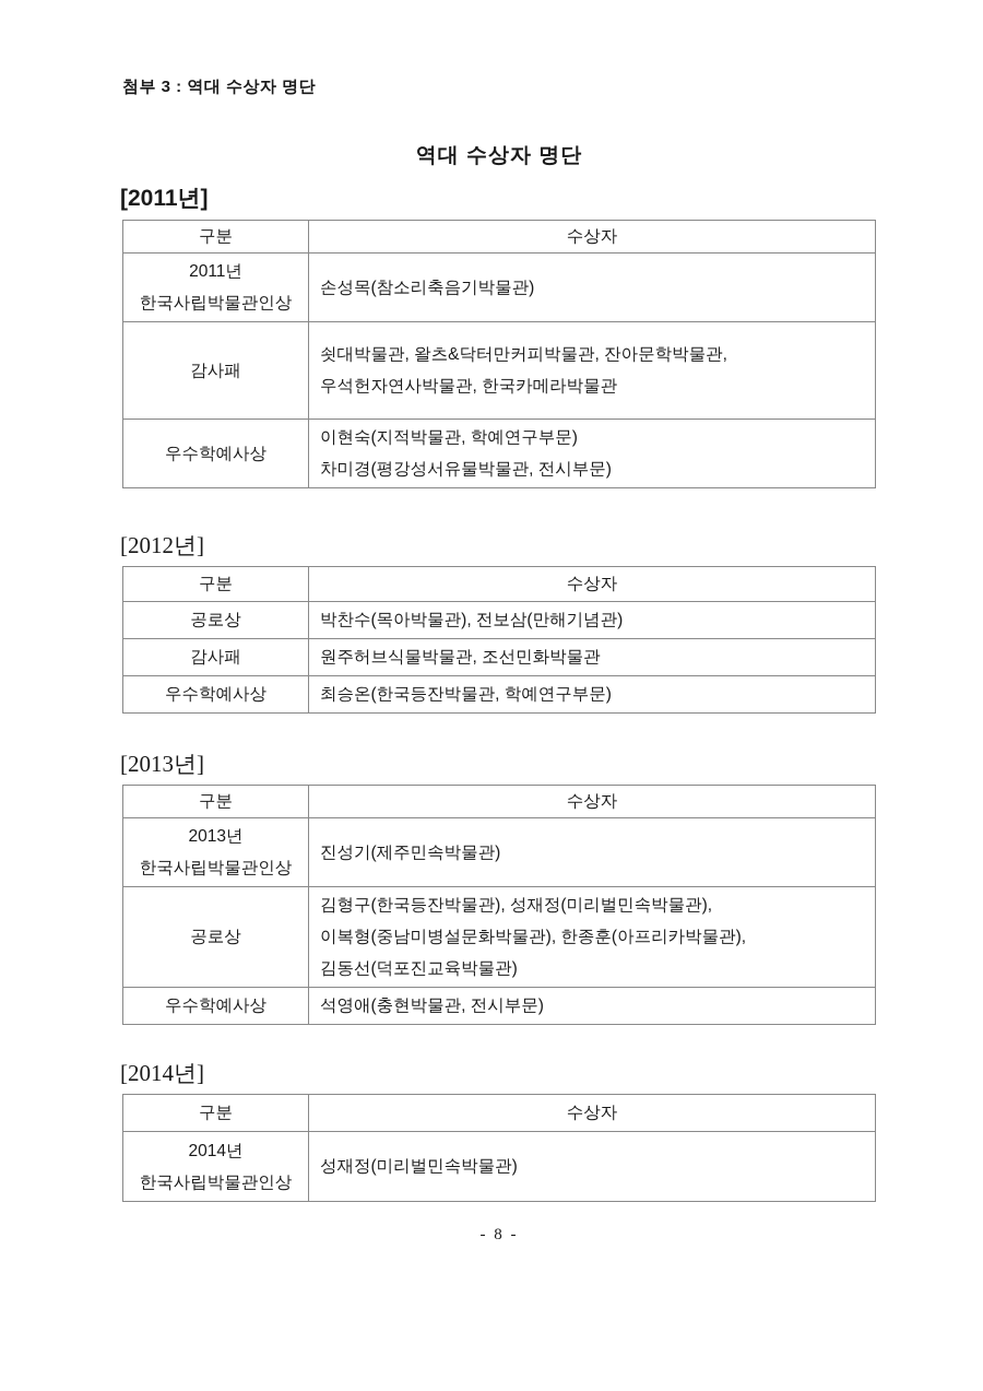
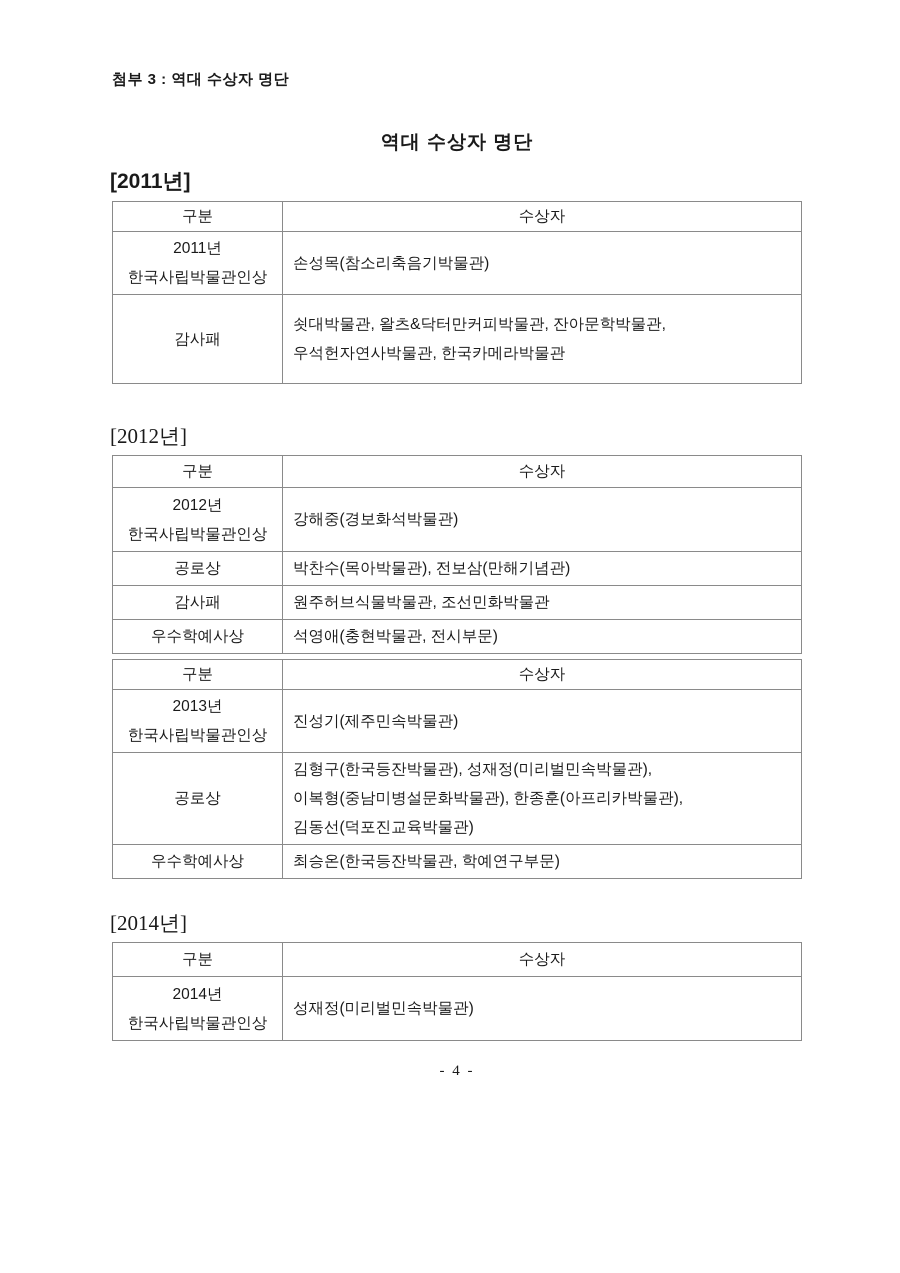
  첨부 3 : 역대 수상자 명단
  역대 수상자 명단
  [2011년]
  구분	수상자
  2011년 한국사립박물관인상	손성목(참소리축음기박물관)
  감사패	쇳대박물관, 왈츠&닥터만커피박물관, 잔아문학박물관, 우석헌자연사박물관, 한국카메라박물관
- 우수학예사상	이현숙(지적박물관, 학예연구부문) 차미경(평강성서유물박물관, 전시부문)
  [2012년]
  구분	수상자
+ 2012년 한국사립박물관인상	강해중(경보화석박물관)
  공로상	박찬수(목아박물관), 전보삼(만해기념관)
  감사패	원주허브식물박물관, 조선민화박물관
- 우수학예사상	최승온(한국등잔박물관, 학예연구부문)
+ 우수학예사상	석영애(충현박물관, 전시부문)
- [2013년]
  구분	수상자
  2013년 한국사립박물관인상	진성기(제주민속박물관)
  공로상	김형구(한국등잔박물관), 성재정(미리벌민속박물관), 이복형(중남미병설문화박물관), 한종훈(아프리카박물관), 김동선(덕포진교육박물관)
- 우수학예사상	석영애(충현박물관, 전시부문)
+ 우수학예사상	최승온(한국등잔박물관, 학예연구부문)
  [2014년]
  구분	수상자
  2014년 한국사립박물관인상	성재정(미리벌민속박물관)
- - 8 -
+ - 4 -
